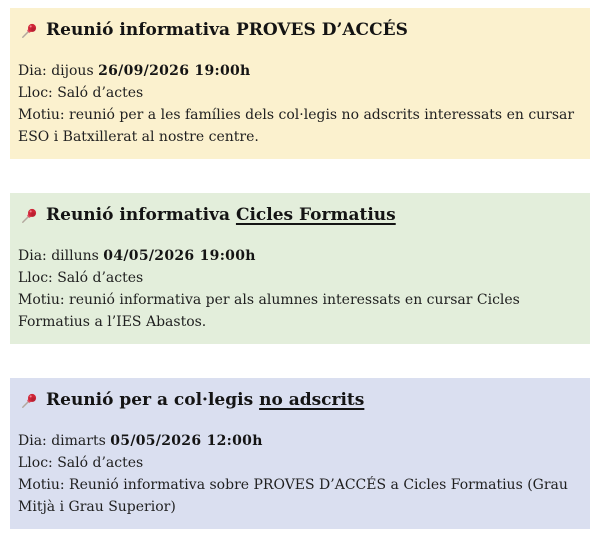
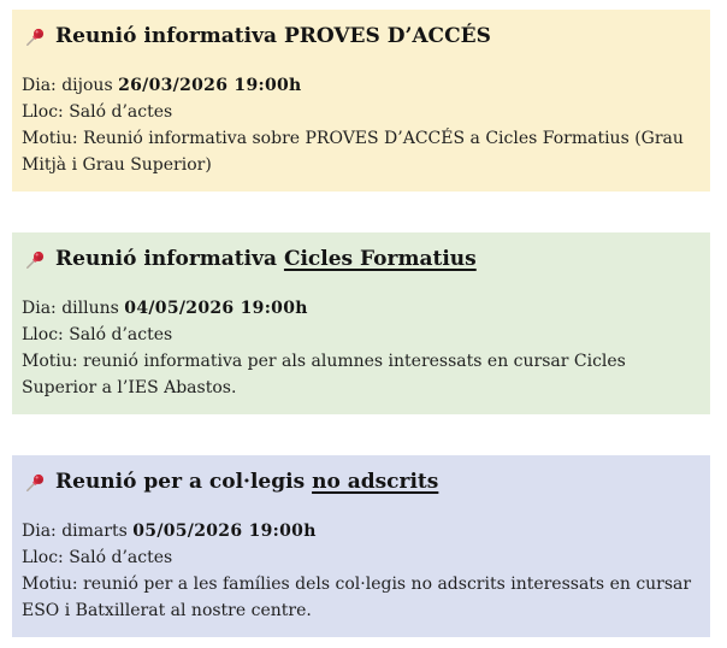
  Reunió informativa PROVES D’ACCÉS
- Dia: dijous 26/09/2026 19:00h
+ Dia: dijous 26/03/2026 19:00h
  Lloc: Saló d’actes
- Motiu: reunió per a les famílies dels col·legis no adscrits interessats en cursar ESO i Batxillerat al nostre centre.
+ Motiu: Reunió informativa sobre PROVES D’ACCÉS a Cicles Formatius (Grau Mitjà i Grau Superior)
  Reunió informativa Cicles Formatius
  Dia: dilluns 04/05/2026 19:00h
  Lloc: Saló d’actes
- Motiu: reunió informativa per als alumnes interessats en cursar Cicles Formatius a l’IES Abastos.
+ Motiu: reunió informativa per als alumnes interessats en cursar Cicles Superior a l’IES Abastos.
  Reunió per a col·legis no adscrits
- Dia: dimarts 05/05/2026 12:00h
+ Dia: dimarts 05/05/2026 19:00h
  Lloc: Saló d’actes
- Motiu: Reunió informativa sobre PROVES D’ACCÉS a Cicles Formatius (Grau Mitjà i Grau Superior)
+ Motiu: reunió per a les famílies dels col·legis no adscrits interessats en cursar ESO i Batxillerat al nostre centre.
